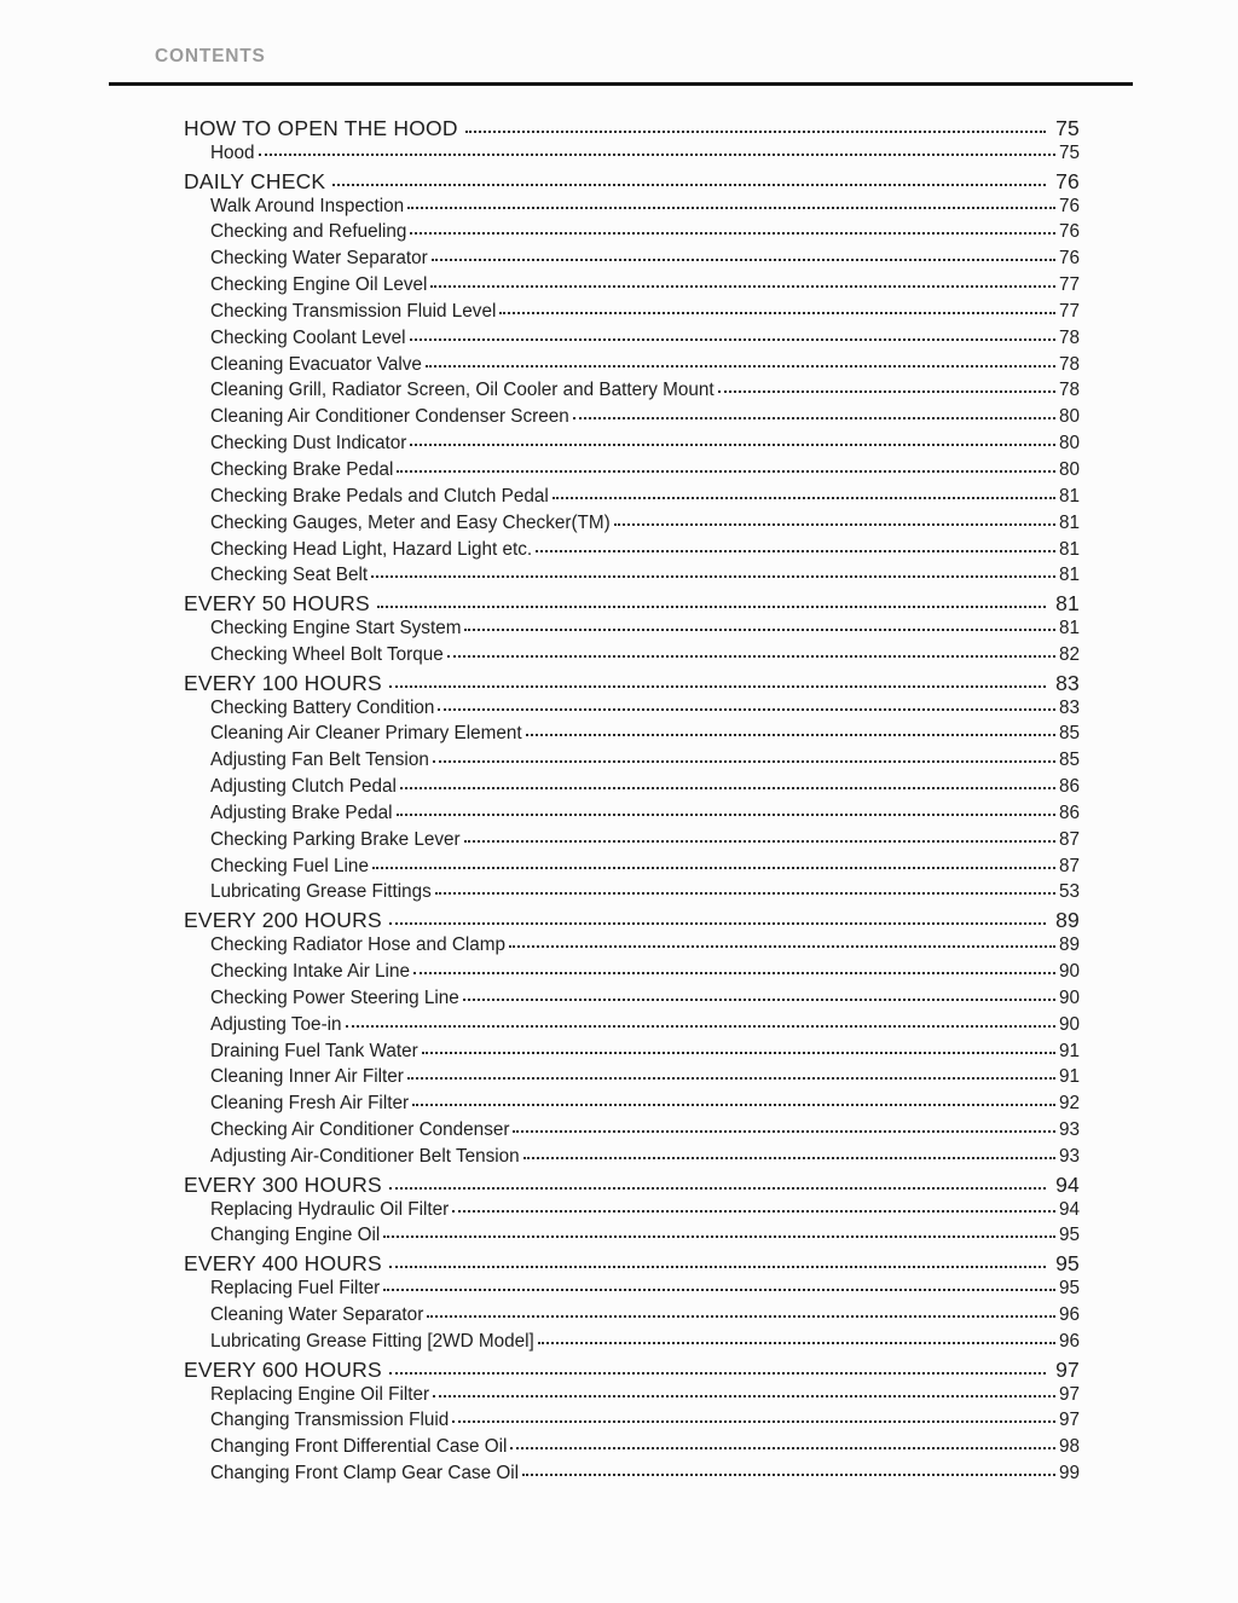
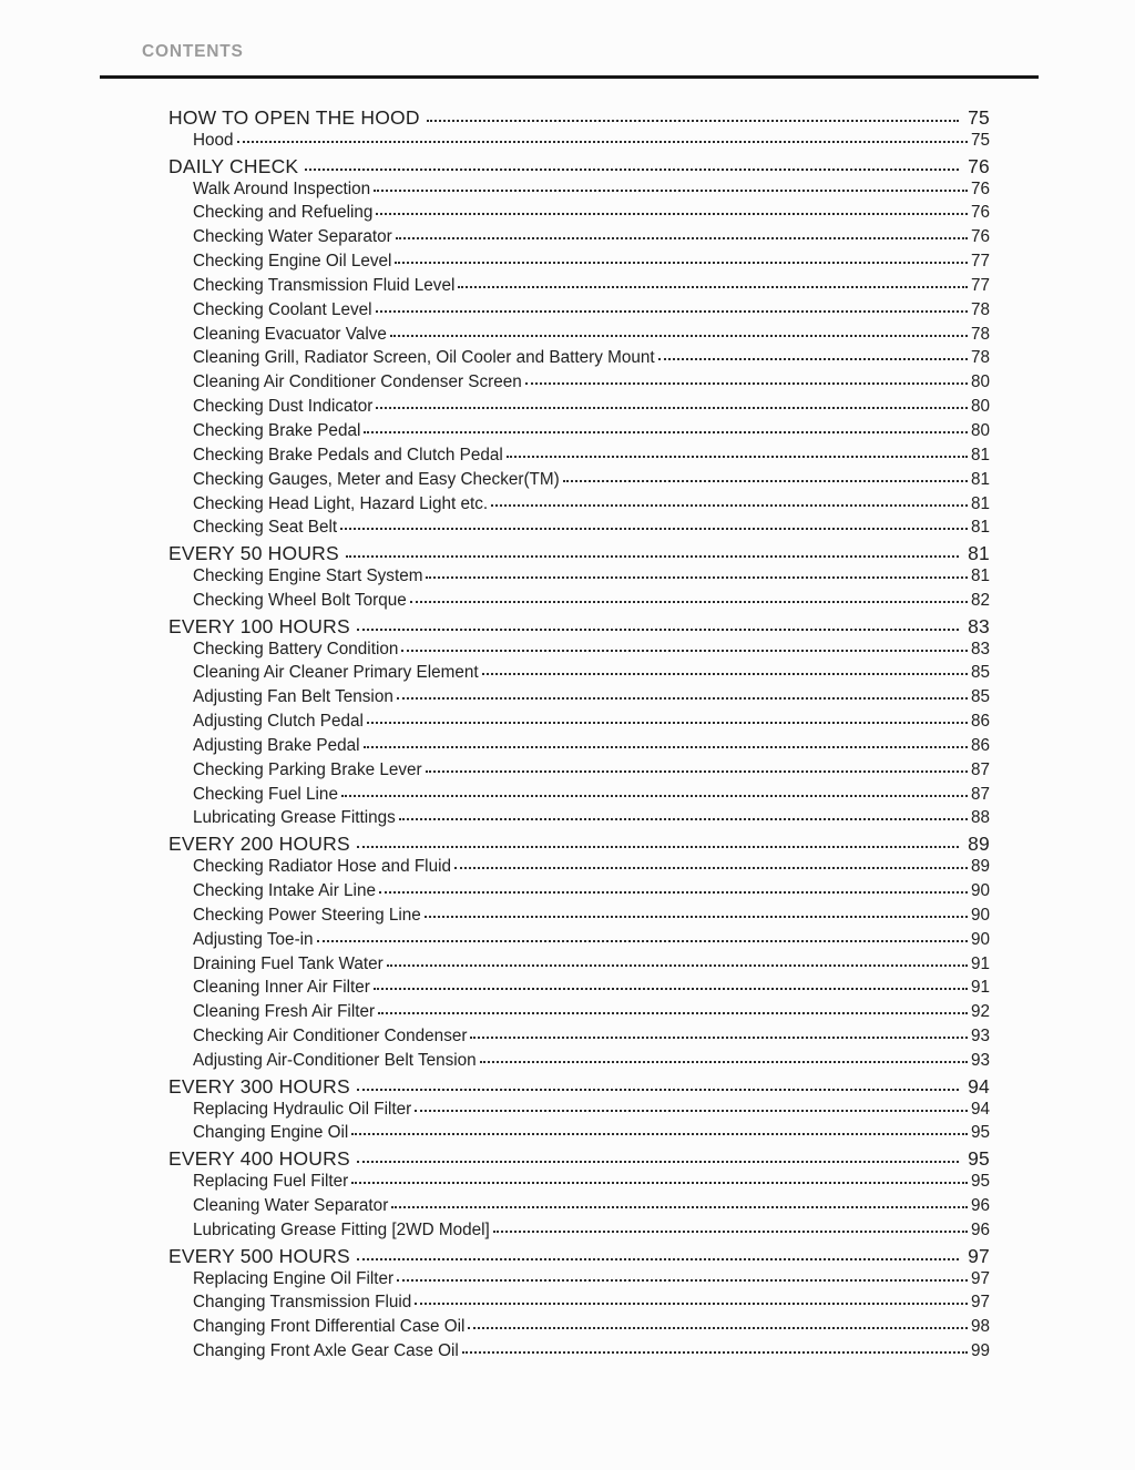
  CONTENTS
  HOW TO OPEN THE HOOD
  75
  Hood
  75
  DAILY CHECK
  76
  Walk Around Inspection
  76
  Checking and Refueling
  76
  Checking Water Separator
  76
  Checking Engine Oil Level
  77
  Checking Transmission Fluid Level
  77
  Checking Coolant Level
  78
  Cleaning Evacuator Valve
  78
  Cleaning Grill, Radiator Screen, Oil Cooler and Battery Mount
  78
  Cleaning Air Conditioner Condenser Screen
  80
  Checking Dust Indicator
  80
  Checking Brake Pedal
  80
  Checking Brake Pedals and Clutch Pedal
  81
  Checking Gauges, Meter and Easy Checker(TM)
  81
  Checking Head Light, Hazard Light etc.
  81
  Checking Seat Belt
  81
  EVERY 50 HOURS
  81
  Checking Engine Start System
  81
  Checking Wheel Bolt Torque
  82
  EVERY 100 HOURS
  83
  Checking Battery Condition
  83
  Cleaning Air Cleaner Primary Element
  85
  Adjusting Fan Belt Tension
  85
  Adjusting Clutch Pedal
  86
  Adjusting Brake Pedal
  86
  Checking Parking Brake Lever
  87
  Checking Fuel Line
  87
  Lubricating Grease Fittings
- 53
+ 88
  EVERY 200 HOURS
  89
- Checking Radiator Hose and Clamp
+ Checking Radiator Hose and Fluid
  89
  Checking Intake Air Line
  90
  Checking Power Steering Line
  90
  Adjusting Toe-in
  90
  Draining Fuel Tank Water
  91
  Cleaning Inner Air Filter
  91
  Cleaning Fresh Air Filter
  92
  Checking Air Conditioner Condenser
  93
  Adjusting Air-Conditioner Belt Tension
  93
  EVERY 300 HOURS
  94
  Replacing Hydraulic Oil Filter
  94
  Changing Engine Oil
  95
  EVERY 400 HOURS
  95
  Replacing Fuel Filter
  95
  Cleaning Water Separator
  96
  Lubricating Grease Fitting [2WD Model]
  96
- EVERY 600 HOURS
+ EVERY 500 HOURS
  97
  Replacing Engine Oil Filter
  97
  Changing Transmission Fluid
  97
  Changing Front Differential Case Oil
  98
- Changing Front Clamp Gear Case Oil
+ Changing Front Axle Gear Case Oil
  99
